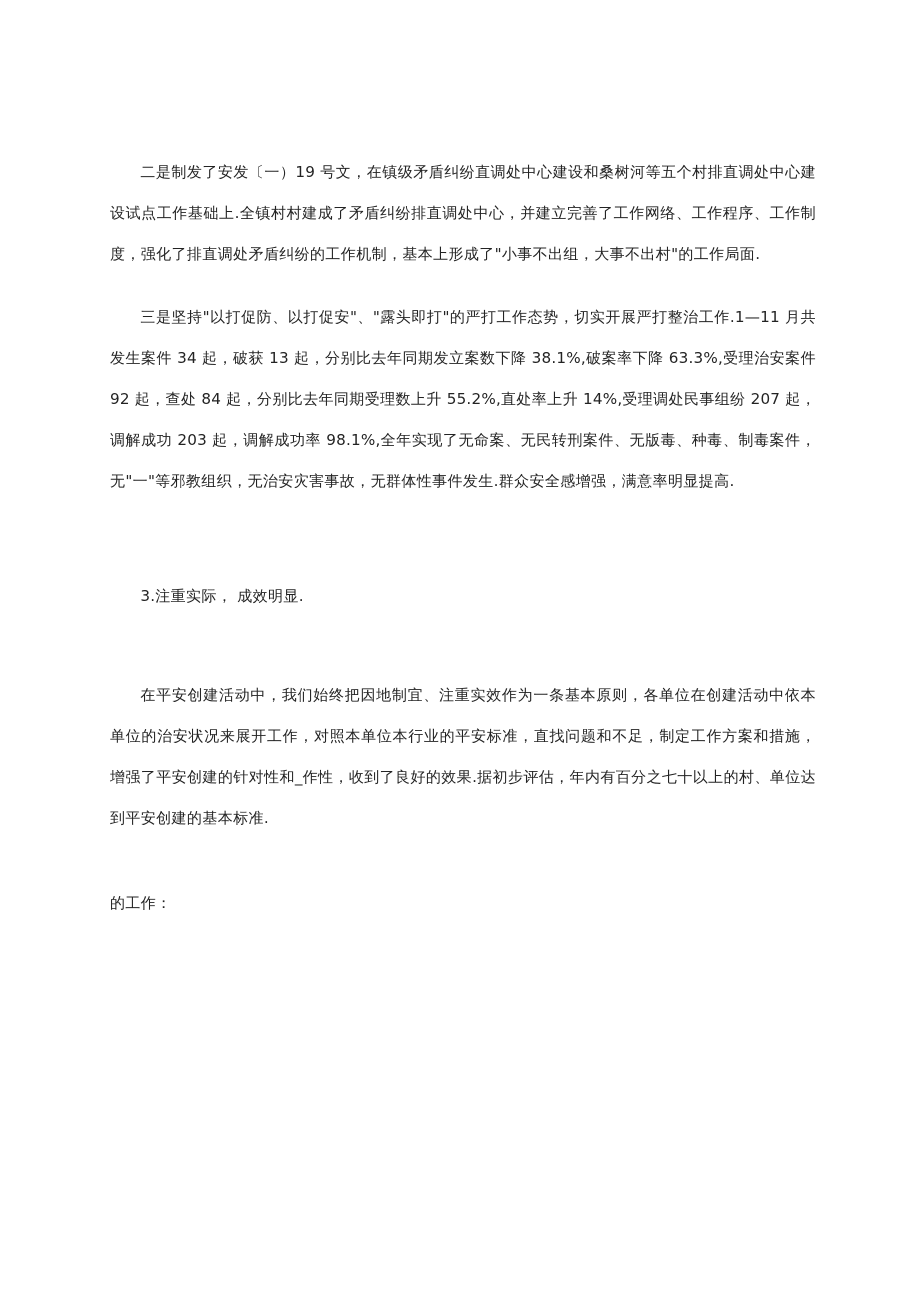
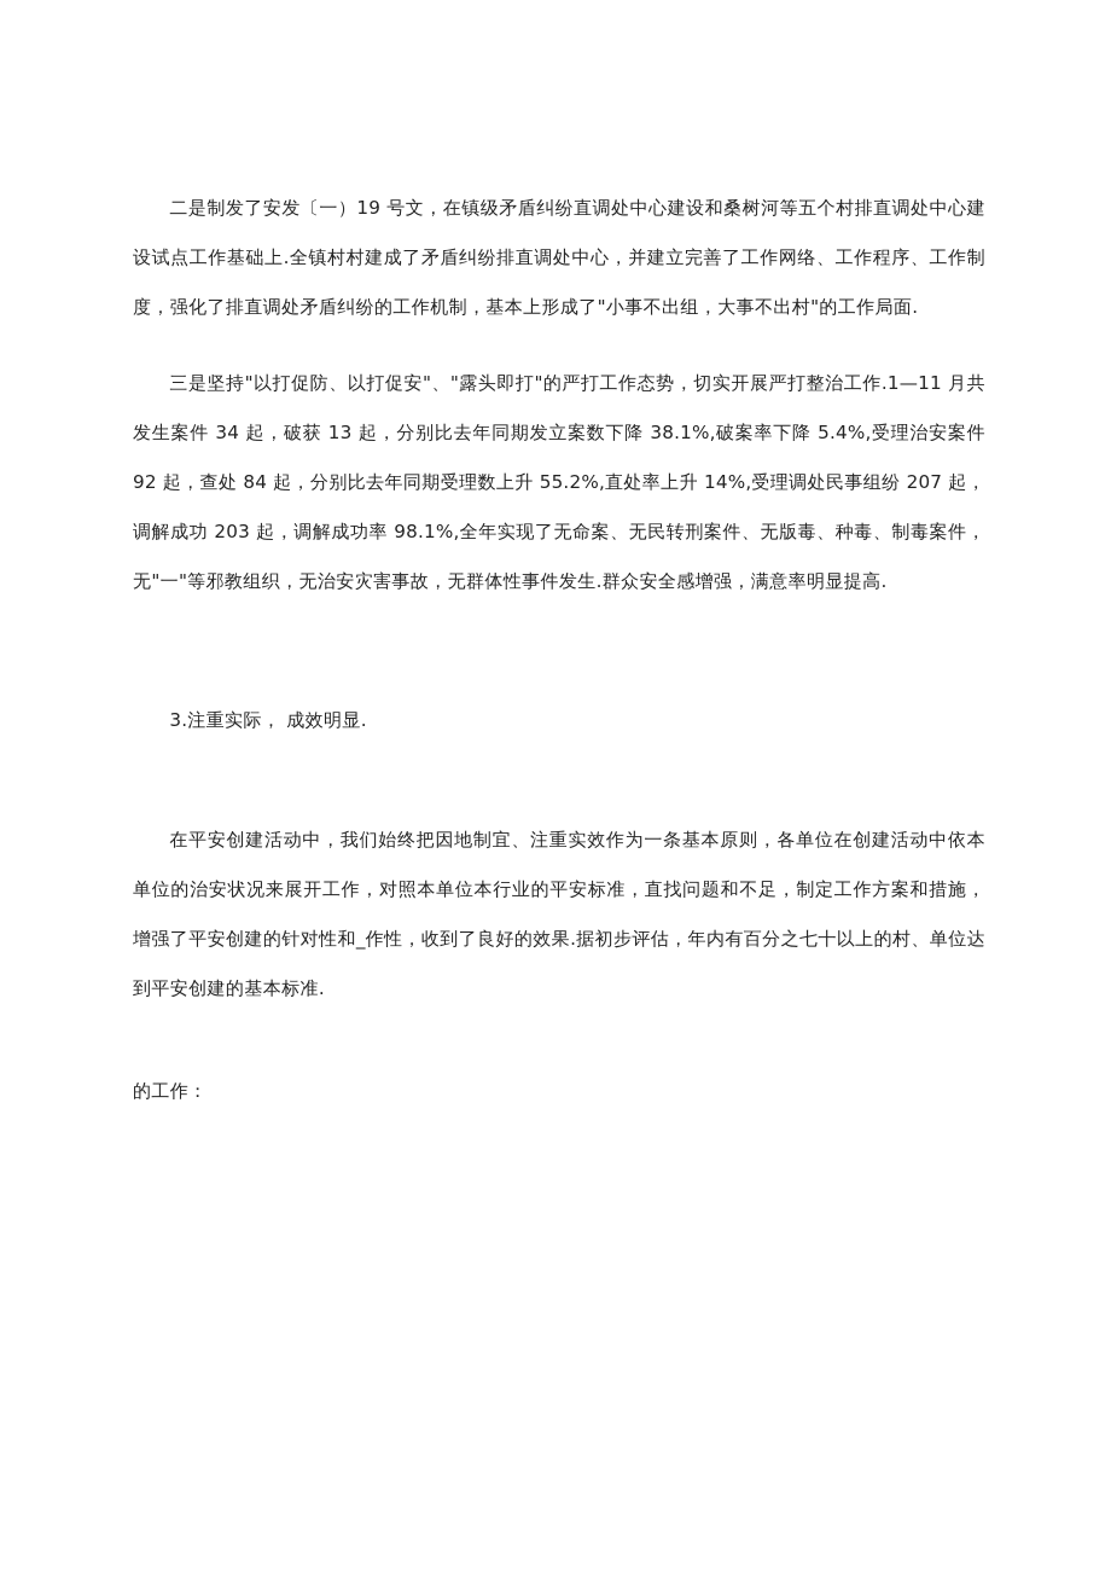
  二是制发了安发〔一）19 号文，在镇级矛盾纠纷直调处中心建设和桑树河等五个村排直调处中心建设试点工作基础上.全镇村村建成了矛盾纠纷排直调处中心，并建立完善了工作网络、工作程序、工作制度，强化了排直调处矛盾纠纷的工作机制，基本上形成了"小事不出组，大事不出村"的工作局面.
- 三是坚持"以打促防、以打促安"、"露头即打"的严打工作态势，切实开展严打整治工作.1—11 月共发生案件 34 起，破获 13 起，分别比去年同期发立案数下降 38.1%,破案率下降 63.3%,受理治安案件 92 起，查处 84 起，分别比去年同期受理数上升 55.2%,直处率上升 14%,受理调处民事组纷 207 起，调解成功 203 起，调解成功率 98.1%,全年实现了无命案、无民转刑案件、无版毒、种毒、制毒案件，无"一"等邪教组织，无治安灾害事故，无群体性事件发生.群众安全感增强，满意率明显提高.
+ 三是坚持"以打促防、以打促安"、"露头即打"的严打工作态势，切实开展严打整治工作.1—11 月共发生案件 34 起，破获 13 起，分别比去年同期发立案数下降 38.1%,破案率下降 5.4%,受理治安案件 92 起，查处 84 起，分别比去年同期受理数上升 55.2%,直处率上升 14%,受理调处民事组纷 207 起，调解成功 203 起，调解成功率 98.1%,全年实现了无命案、无民转刑案件、无版毒、种毒、制毒案件，无"一"等邪教组织，无治安灾害事故，无群体性事件发生.群众安全感增强，满意率明显提高.
  3.注重实际， 成效明显.
  在平安创建活动中，我们始终把因地制宜、注重实效作为一条基本原则，各单位在创建活动中依本单位的治安状况来展开工作，对照本单位本行业的平安标准，直找问题和不足，制定工作方案和措施，增强了平安创建的针对性和_作性，收到了良好的效果.据初步评估，年内有百分之七十以上的村、单位达到平安创建的基本标准.
  的工作：
